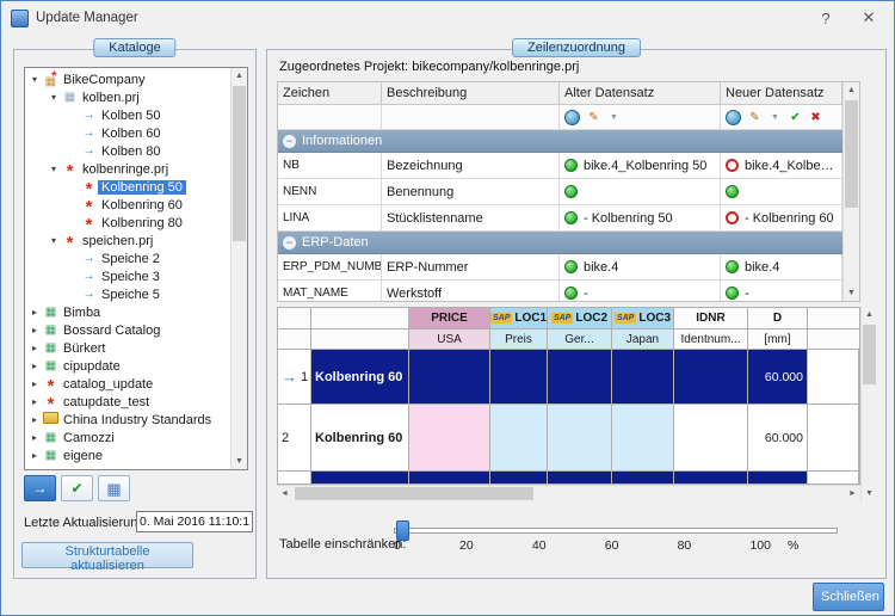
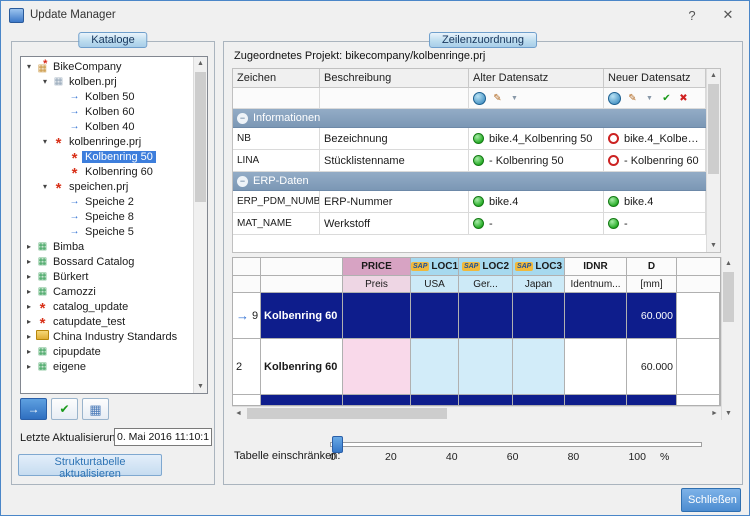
  Update Manager
  ?
  ✕
  Kataloge
  BikeCompany
  kolben.prj
  Kolben 50
  Kolben 60
- Kolben 80
+ Kolben 40
  kolbenringe.prj
  Kolbenring 50
  Kolbenring 60
- Kolbenring 80
  speichen.prj
  Speiche 2
- Speiche 3
+ Speiche 8
  Speiche 5
  Bimba
  Bossard Catalog
  Bürkert
- cipupdate
+ Camozzi
  catalog_update
  catupdate_test
  China Industry Standards
- Camozzi
+ cipupdate
  eigene
  →
  ✔
  ▦
  Letzte Aktualisierun
  0. Mai 2016 11:10:1
  Strukturtabelle aktualisieren
  Zeilenzuordnung
  Zugeordnetes Projekt: bikecompany/kolbenringe.prj
  Zeichen
  Beschreibung
  Alter Datensatz
  Neuer Datensatz
  −
  Informationen
  NB
  Bezeichnung
  bike.4_Kolbenring 50
  bike.4_Kolbenri
- NENN
- Benennung
  LINA
  Stücklistenname
  - Kolbenring 50
  - Kolbenring 60
  −
  ERP-Daten
  ERP_PDM_NUMB
  ERP-Nummer
  bike.4
  bike.4
  MAT_NAME
  Werkstoff
  -
  -
  PRICE
- USA
+ Preis
  LOC1
- Preis
+ USA
  LOC2
  Ger...
  LOC3
  Japan
  IDNR
  Identnum...
  D
  [mm]
  →
- 1
+ 9
  Kolbenring 60
  60.000
  2
  Kolbenring 60
  60.000
  Tabelle einschränken:
  0
  20
  40
  60
  80
  100
  %
  Schließen
